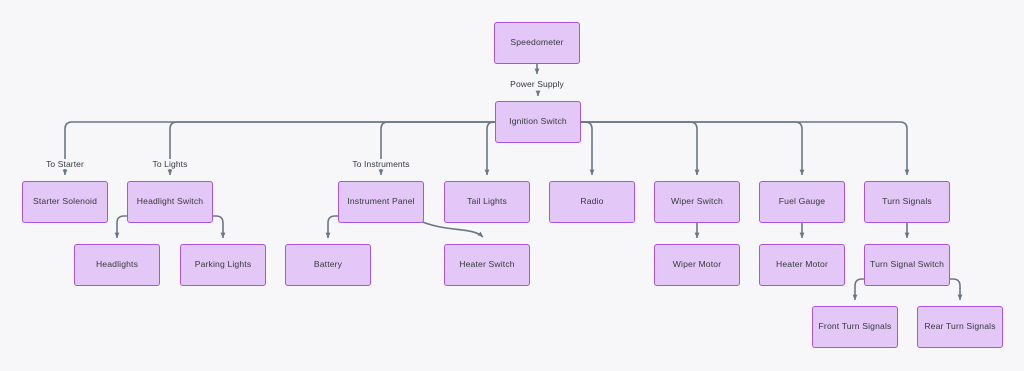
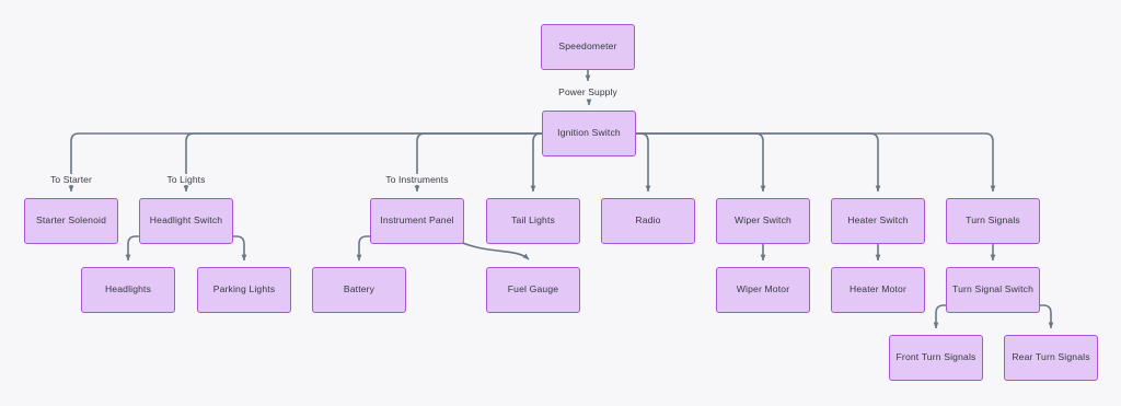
  Speedometer
  Ignition Switch
  Starter Solenoid
  Headlight Switch
  Instrument Panel
  Tail Lights
  Radio
  Wiper Switch
- Fuel Gauge
+ Heater Switch
  Turn Signals
  Headlights
  Parking Lights
  Battery
- Heater Switch
+ Fuel Gauge
  Wiper Motor
  Heater Motor
  Turn Signal Switch
  Front Turn Signals
  Rear Turn Signals
  Power Supply
  To Starter
  To Lights
  To Instruments
